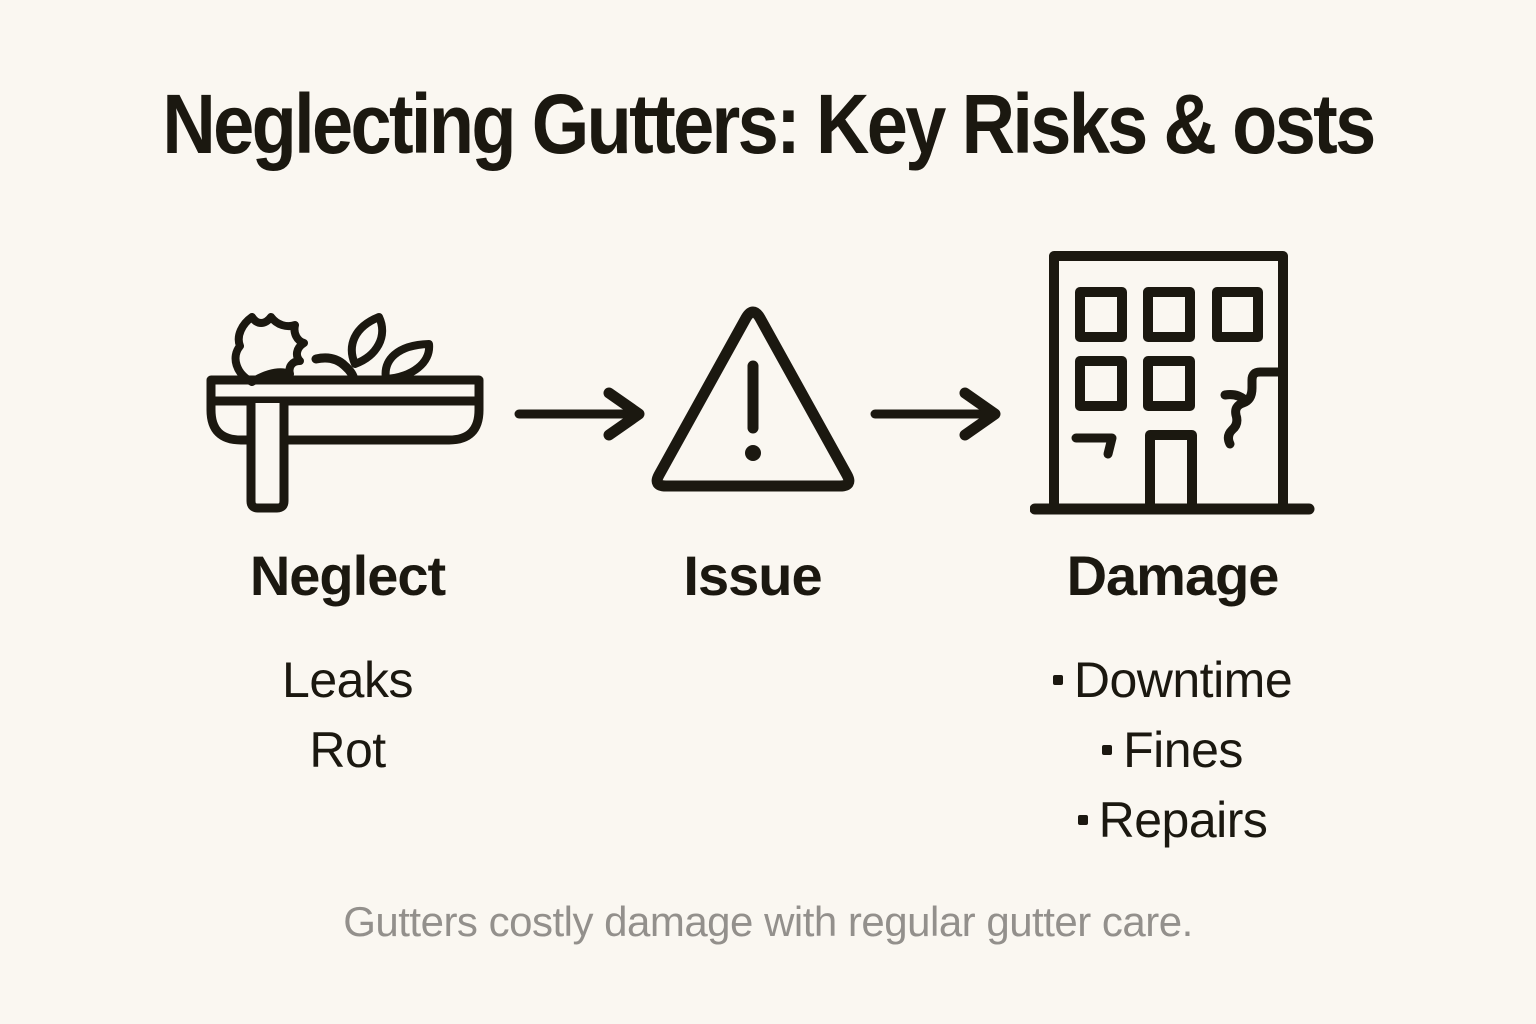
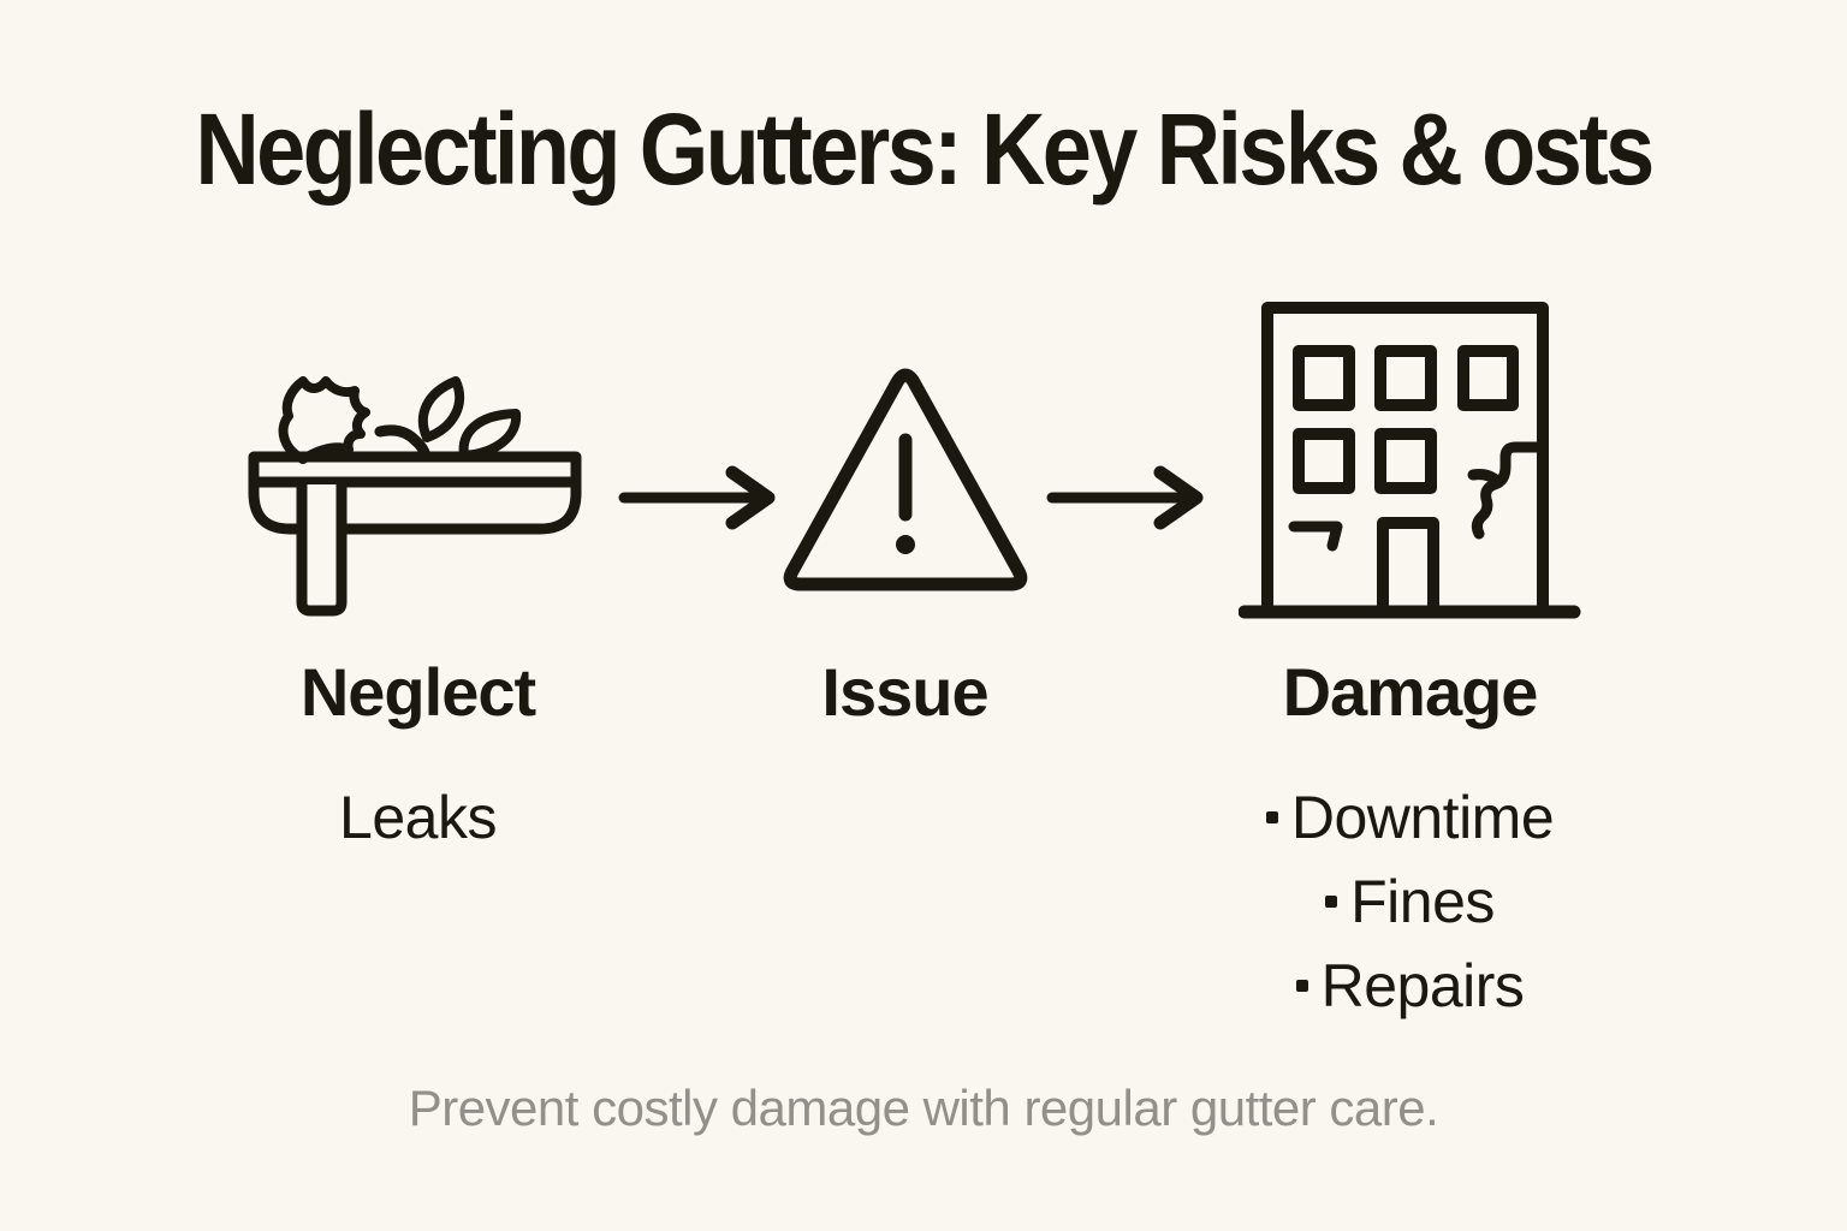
  Neglecting Gutters: Key Risks & osts
  Neglect
  Issue
  Damage
  Leaks
- Rot
  Downtime
  Fines
  Repairs
- Gutters costly damage with regular gutter care.
+ Prevent costly damage with regular gutter care.
